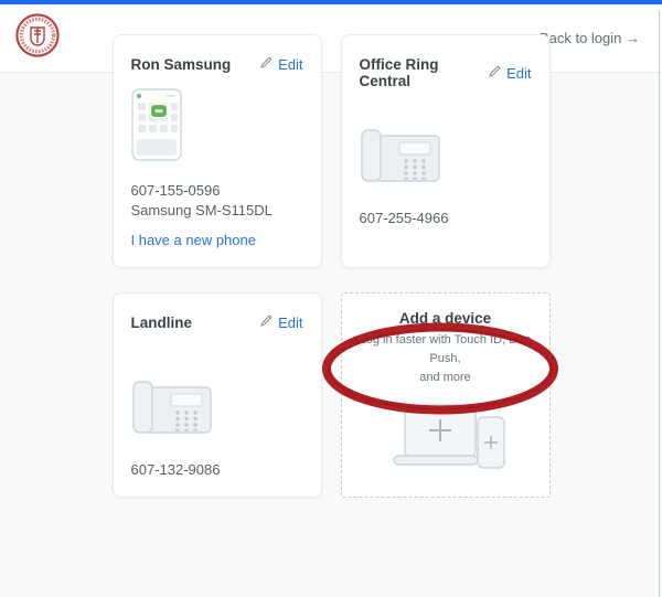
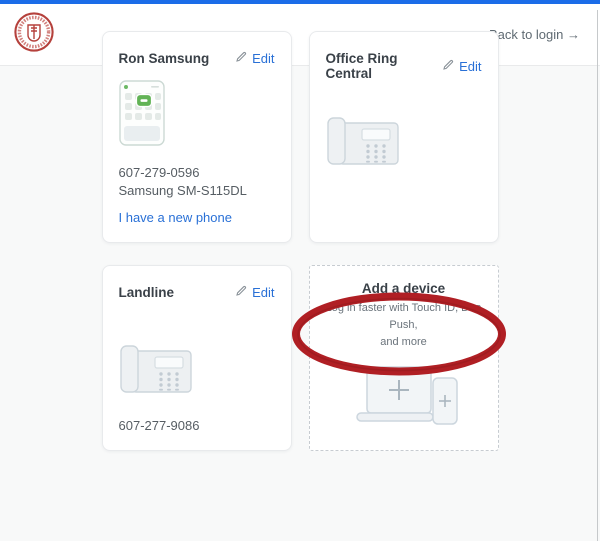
  ack to login →
  Ron Samsung
  Edit
- 607-155-0596
+ 607-279-0596
  Samsung SM-S115DL
  I have a new phone
  Office Ring Central
  Edit
- 607-255-4966
  Landline
  Edit
- 607-132-9086
+ 607-277-9086
  Add a device
  g in faster with Touch ID, Push,
  and more
